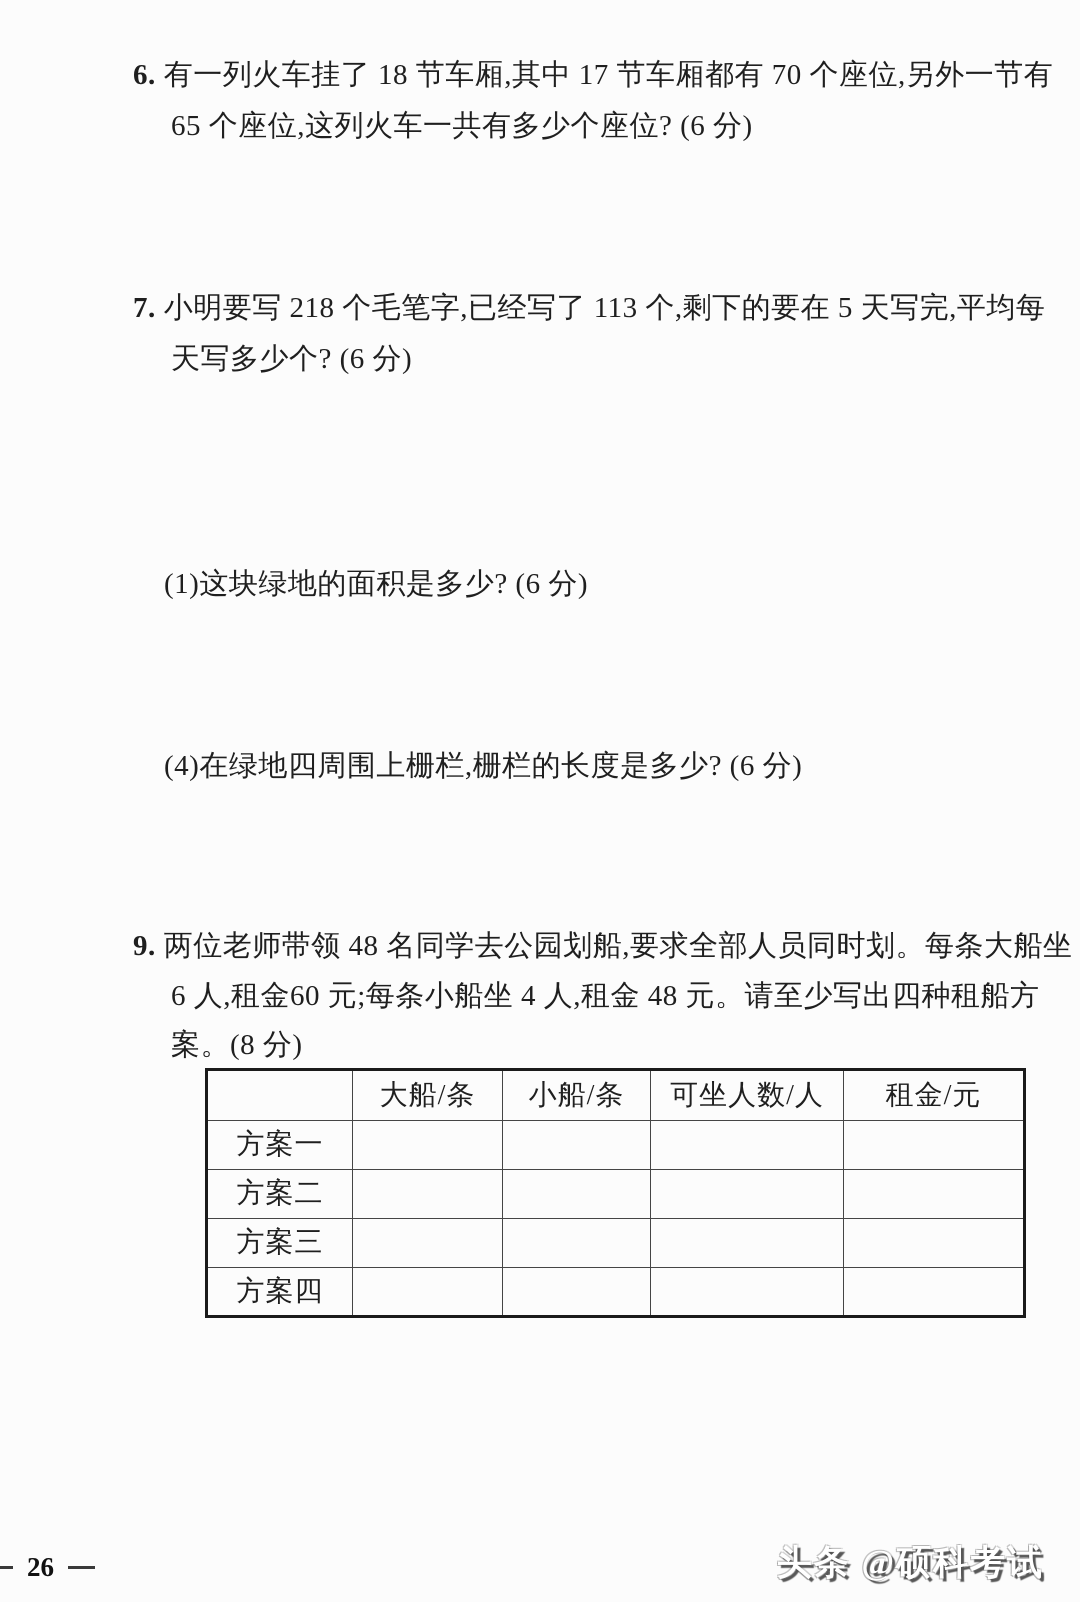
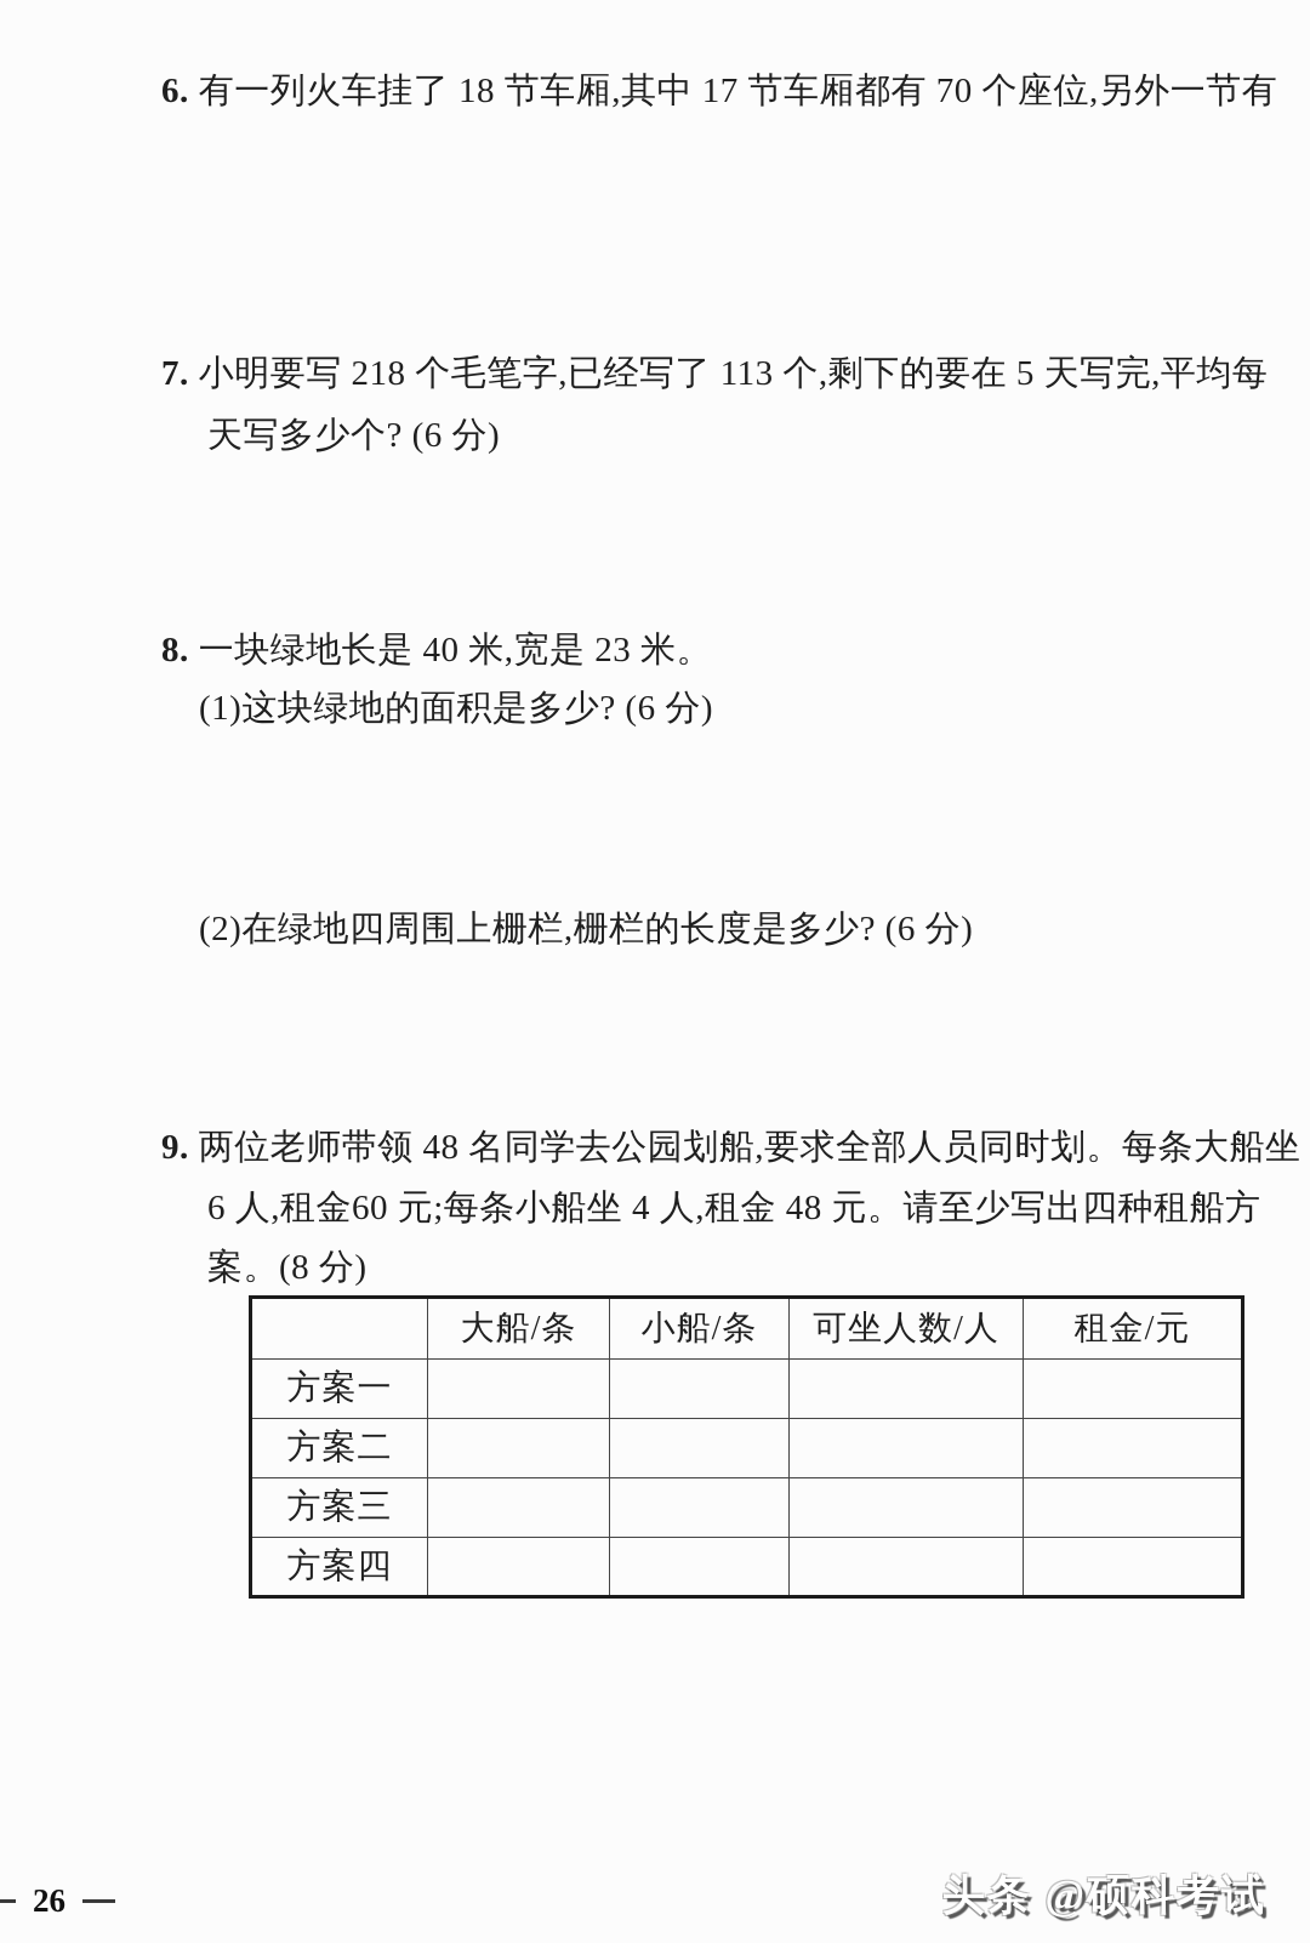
  6. 有一列火车挂了 18 节车厢,其中 17 节车厢都有 70 个座位,另外一节有
- 65 个座位,这列火车一共有多少个座位? (6 分)
  7. 小明要写 218 个毛笔字,已经写了 113 个,剩下的要在 5 天写完,平均每
  天写多少个? (6 分)
+ 8. 一块绿地长是 40 米,宽是 23 米。
  (1)这块绿地的面积是多少? (6 分)
- (4)在绿地四周围上栅栏,栅栏的长度是多少? (6 分)
+ (2)在绿地四周围上栅栏,栅栏的长度是多少? (6 分)
  9. 两位老师带领 48 名同学去公园划船,要求全部人员同时划。每条大船坐
  6 人,租金60 元;每条小船坐 4 人,租金 48 元。请至少写出四种租船方
  案。(8 分)
  	大船/条	小船/条	可坐人数/人	租金/元
  方案一
  方案二
  方案三
  方案四
  26
  头条 @硕科考试
